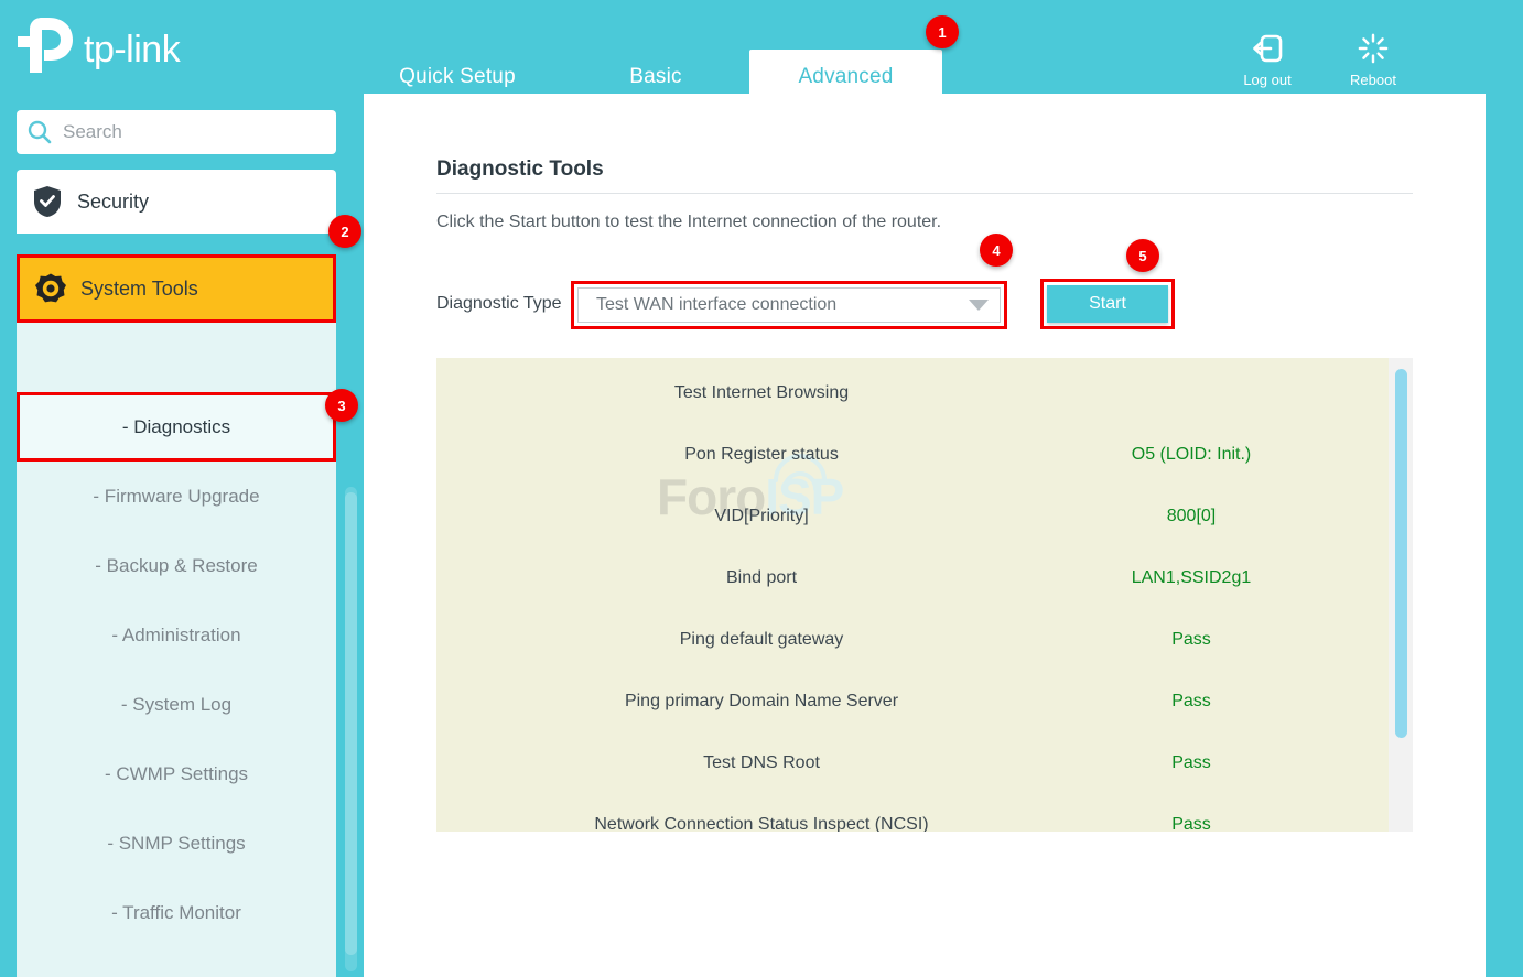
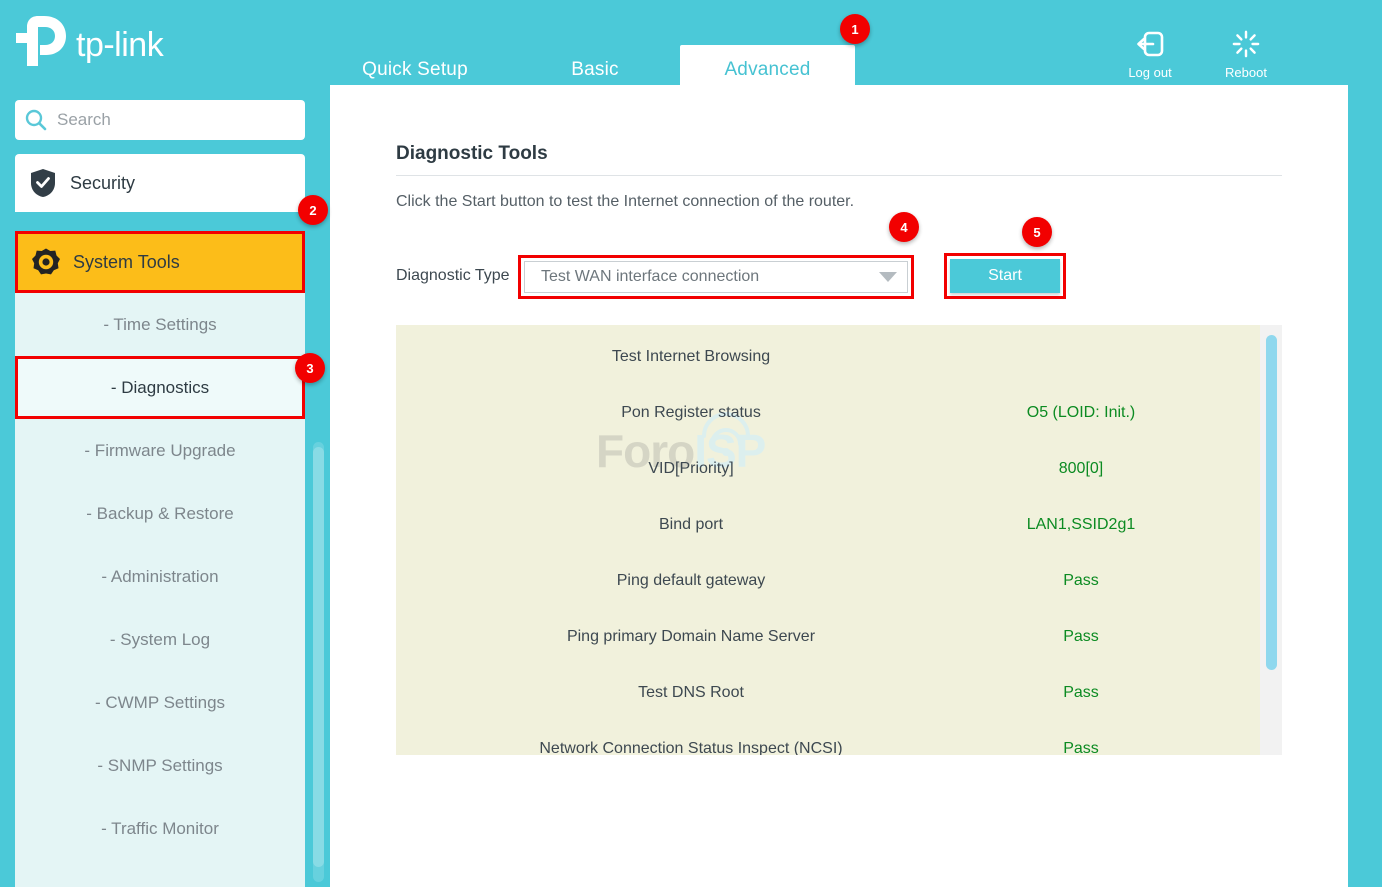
  tp-link
  Quick Setup
  Basic
  Advanced
  Log out
  Reboot
  Search
  Security
  System Tools
+ - Time Settings
  - Diagnostics
  - Firmware Upgrade
  - Backup & Restore
  - Administration
  - System Log
  - CWMP Settings
  - SNMP Settings
  - Traffic Monitor
  Diagnostic Tools
  Click the Start button to test the Internet connection of the router.
  Diagnostic Type
  Test WAN interface connection
  Start
  ForoISP
  Test Internet Browsing
  Pon Register status
  O5 (LOID: Init.)
  VID[Priority]
  800[0]
  Bind port
  LAN1,SSID2g1
  Ping default gateway
  Pass
  Ping primary Domain Name Server
  Pass
  Test DNS Root
  Pass
  Network Connection Status Inspect (NCSI)
  Pass
  1
  2
  3
  4
  5
